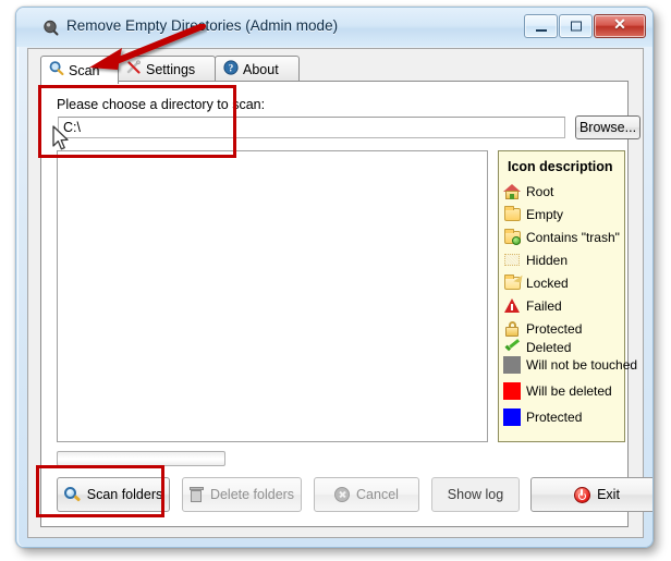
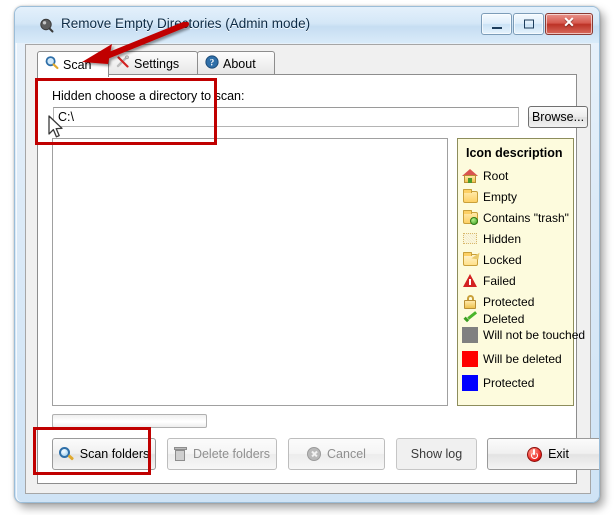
  Remove Empty Diretories (Admin mode)
  ✕
  Scan
  Settings
  ?
  About
- Please choose a directory to scan:
+ Hidden choose a directory to scan:
  C:\
  Browse...
  Icon description
  Root
  Empty
  Contains "trash"
  Hidden
  Locked
  Failed
  Protected
  Deleted
  Will not be touched
  Will be deleted
  Protected
  Scan folders
  Delete folders
  Cancel
  Show log
  Exit
